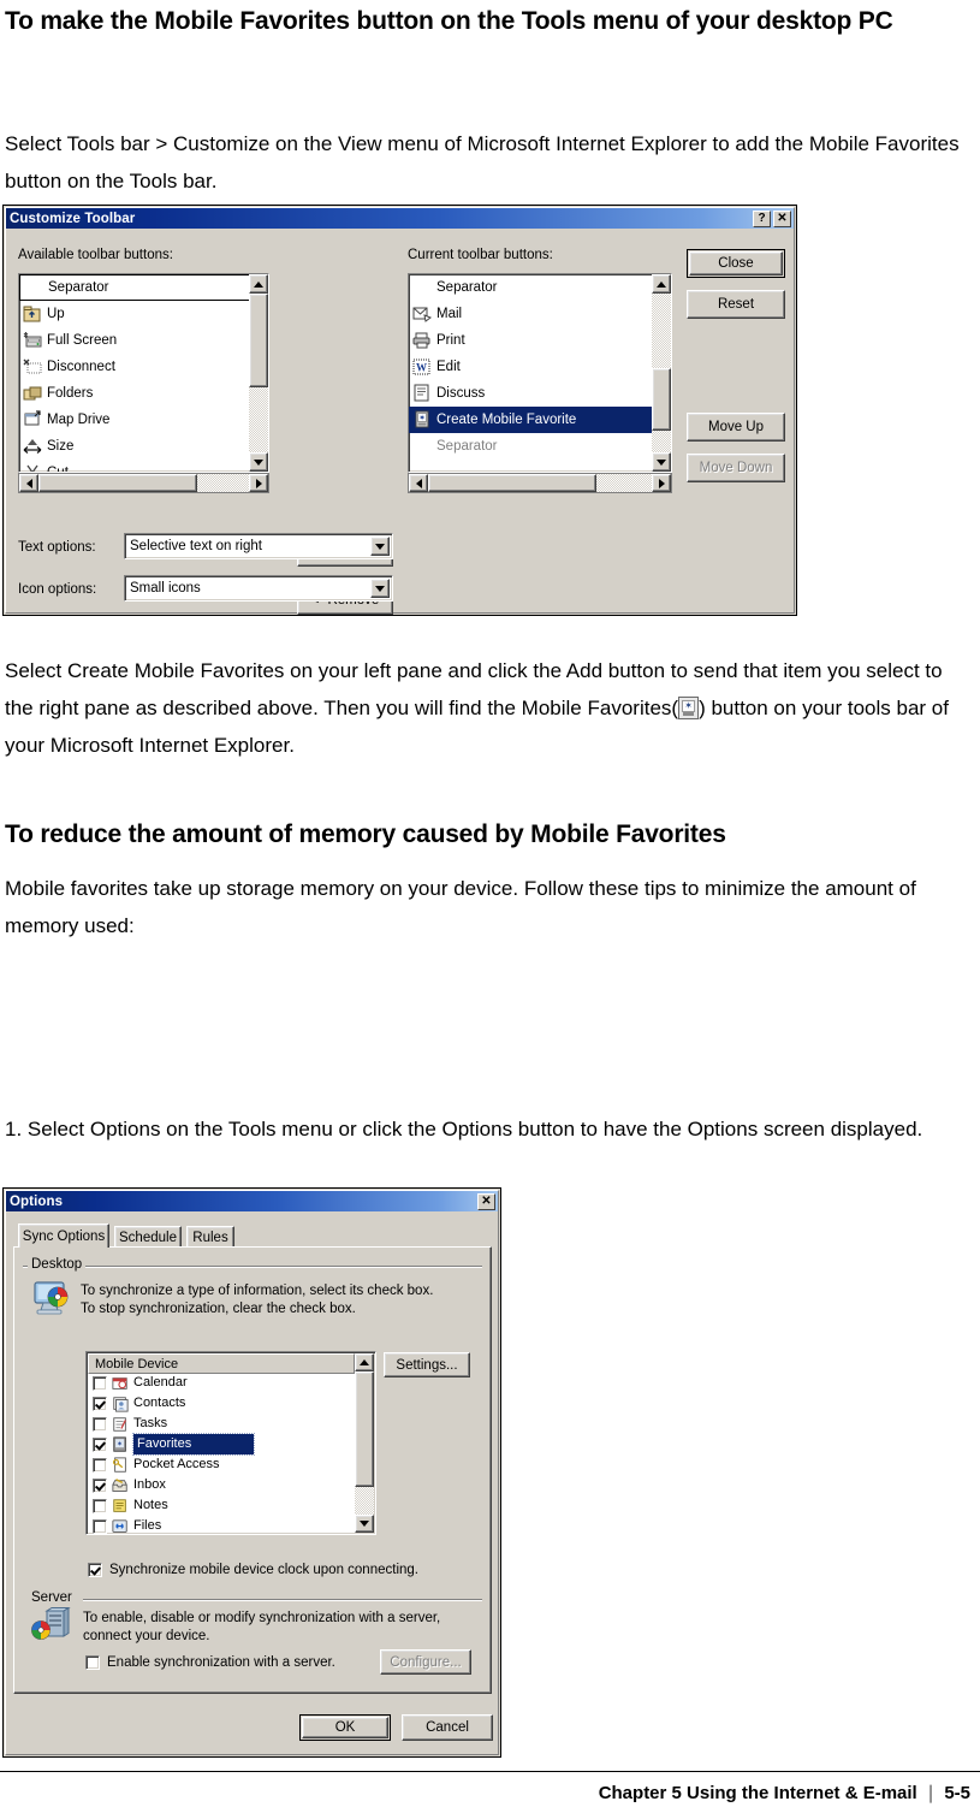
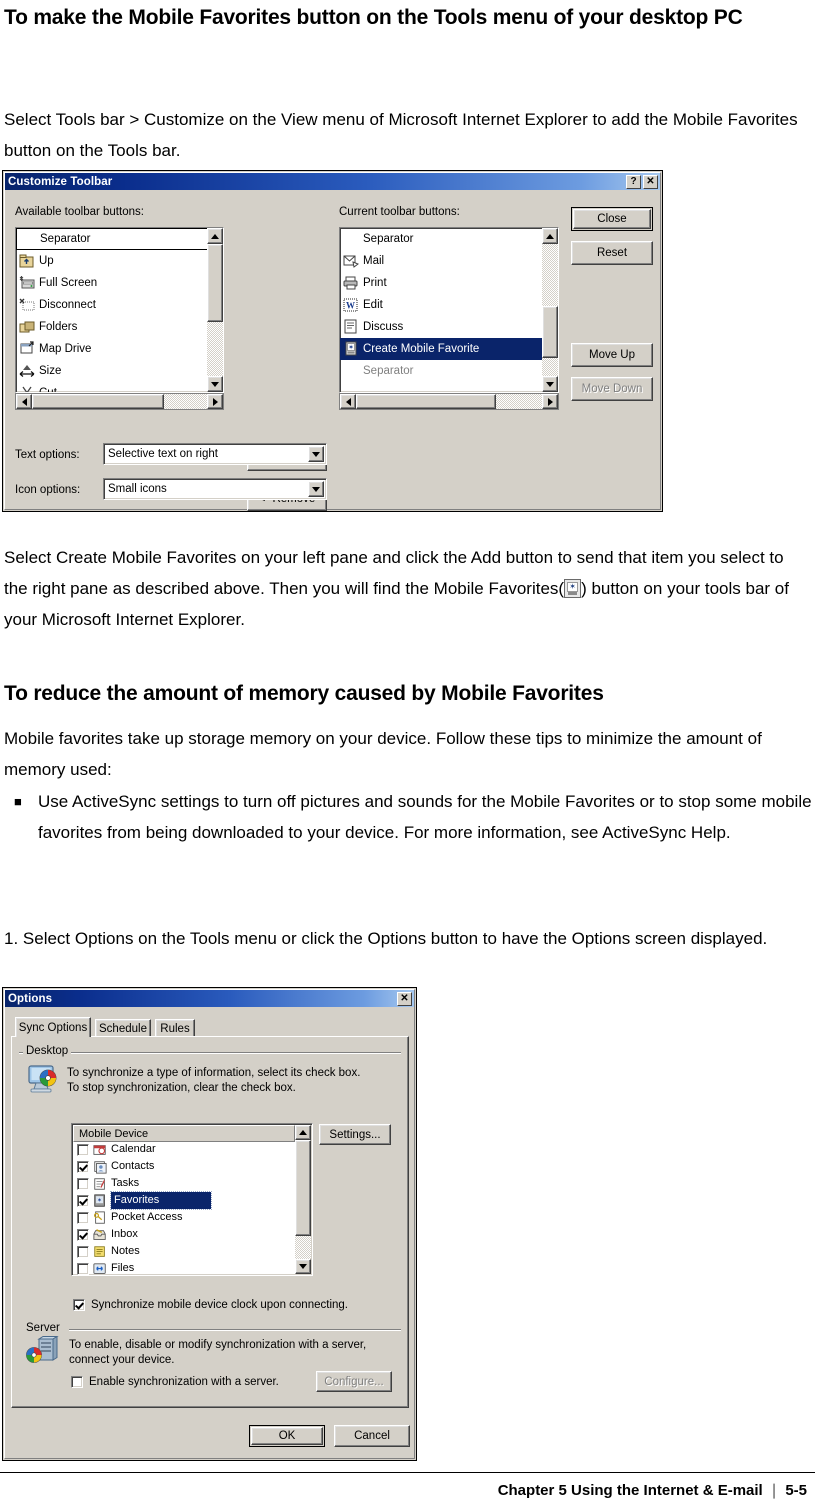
  To make the Mobile Favorites button on the Tools menu of your desktop PC
  Select Tools bar > Customize on the View menu of Microsoft Internet Explorer to add the Mobile Favorites button on the Tools bar.
  Customize Toolbar
  ?
  ✕
  Available toolbar buttons:
  Current toolbar buttons:
  Separator
  Up
  Full Screen
  Disconnect
  Folders
  Map Drive
  Size
  Separator
  Mail
  Print
  W
  Edit
  Discuss
  Create Mobile Favorite
  Separator
  Close
  Reset
  Move Up
  Move Down
  Text options:
  Selective text on right
  Icon options:
  Small icons
  Select Create Mobile Favorites on your left pane and click the Add button to send that item you select to the right pane as described above. Then you will find the Mobile Favorites( ) button on your tools bar of your Microsoft Internet Explorer.
  To reduce the amount of memory caused by Mobile Favorites
  Mobile favorites take up storage memory on your device. Follow these tips to minimize the amount of memory used:
+ ■
+ Use ActiveSync settings to turn off pictures and sounds for the Mobile Favorites or to stop some mobile favorites from being downloaded to your device. For more information, see ActiveSync Help.
  1. Select Options on the Tools menu or click the Options button to have the Options screen displayed.
  Options
  ✕
  Sync Options
  Schedule
  Rules
  Desktop
  To synchronize a type of information, select its check box.
  To stop synchronization, clear the check box.
  Calendar
  Contacts
  Tasks
  Favorites
  Pocket Access
  Inbox
  Notes
  Files
  Mobile Device
  Settings...
  Synchronize mobile device clock upon connecting.
  Server
  To enable, disable or modify synchronization with a server,
  connect your device.
  Enable synchronization with a server.
  Configure...
  OK
  Cancel
  Chapter 5 Using the Internet & E-mail ❘ 5-5
